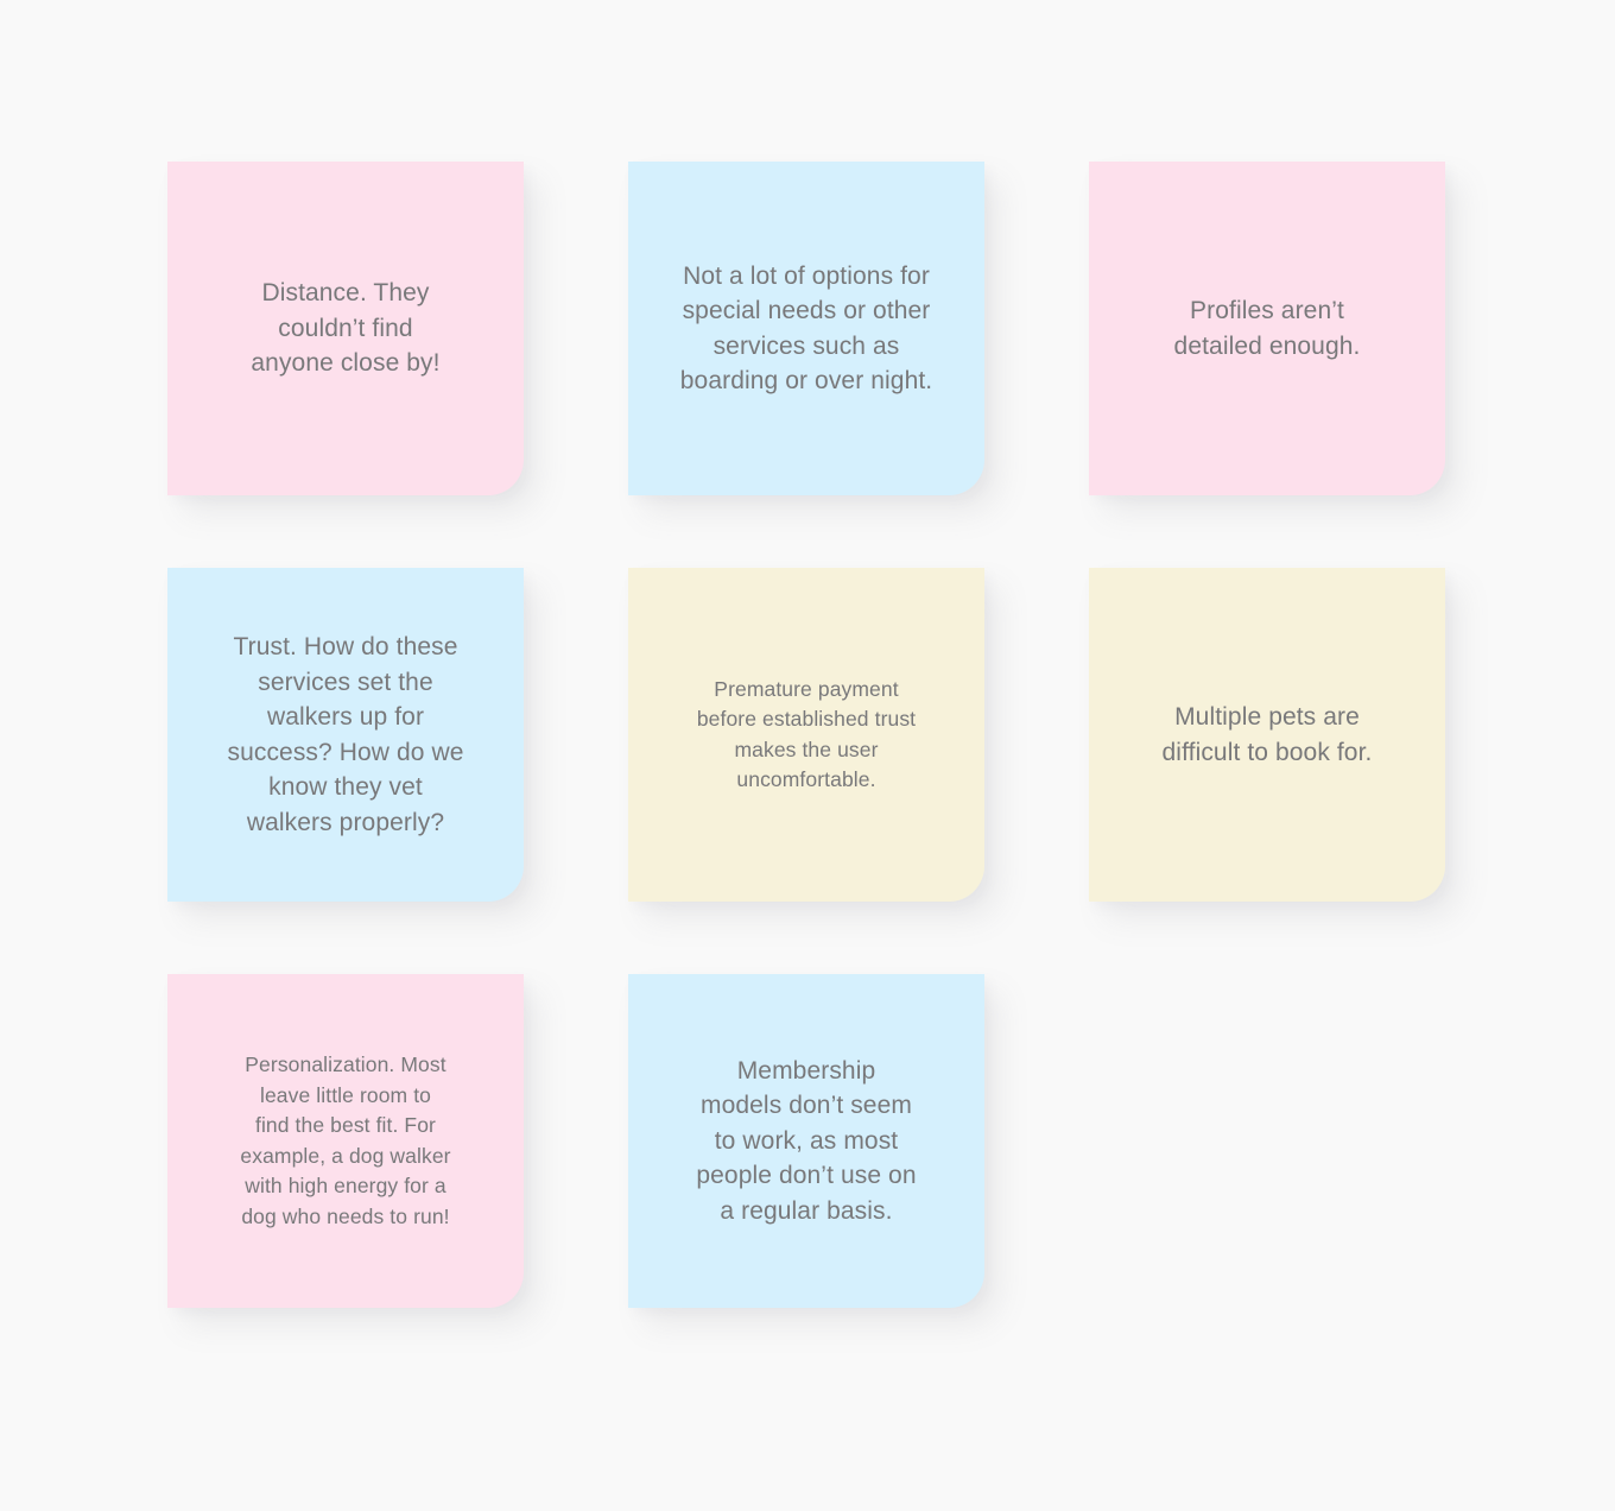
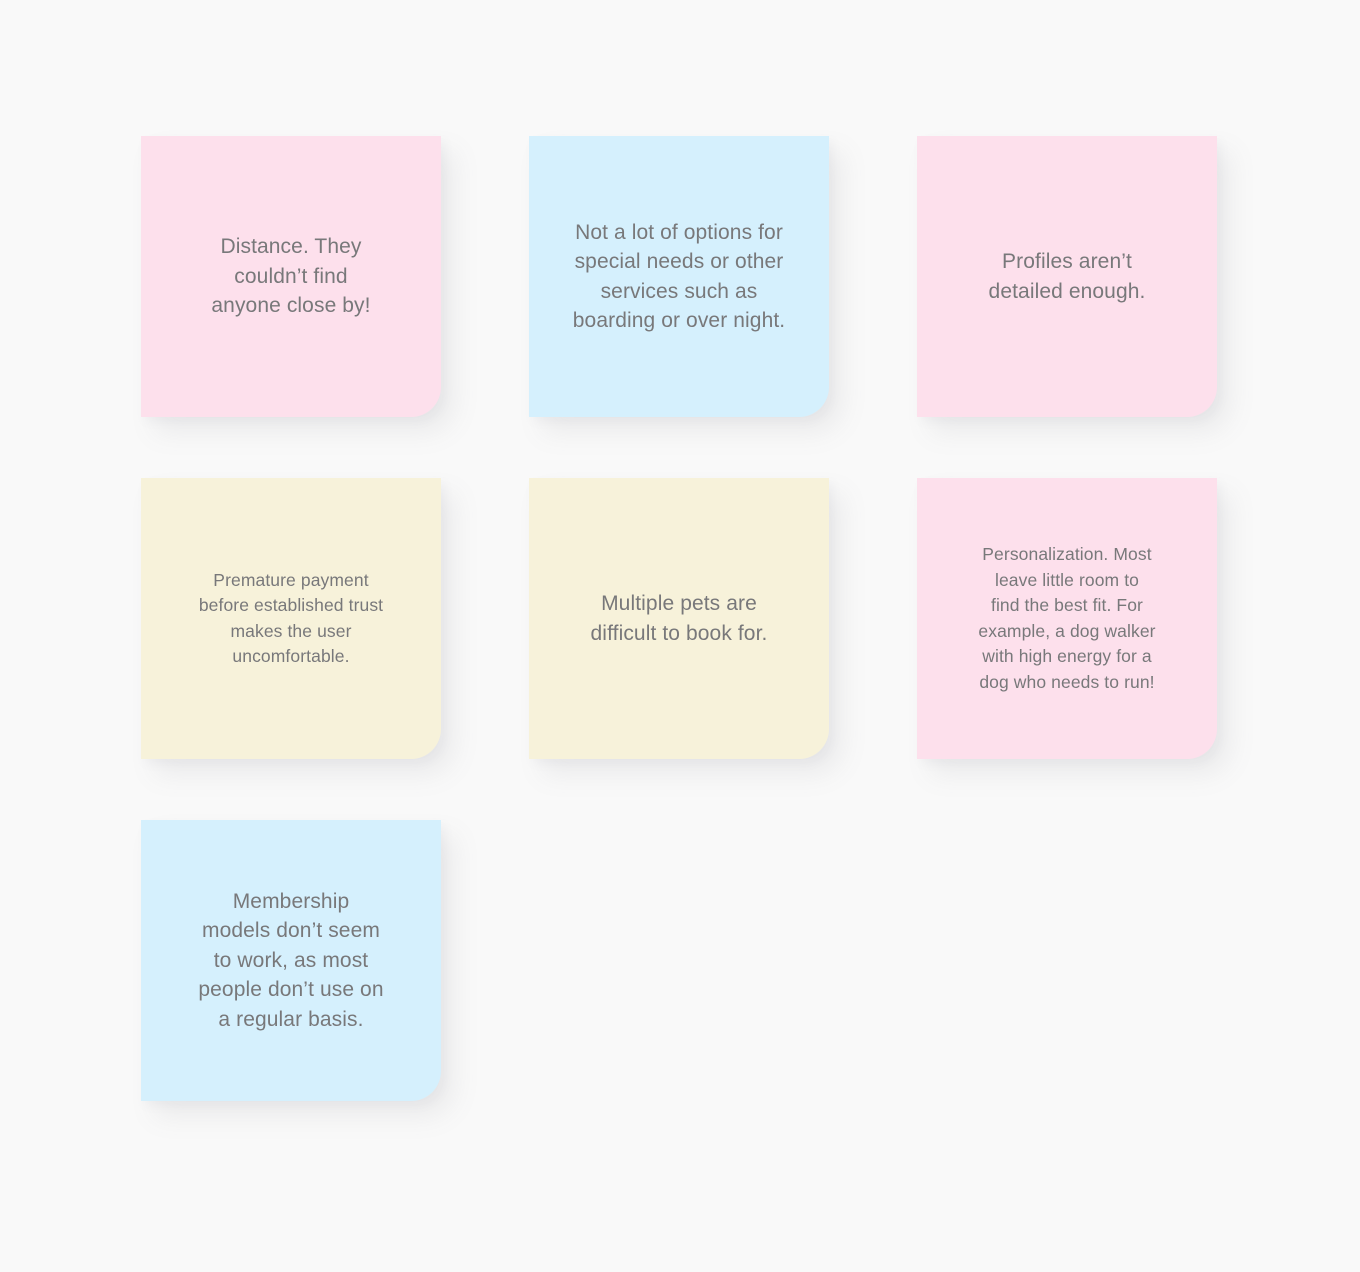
  Distance. They
  couldn’t find
  anyone close by!
  Not a lot of options for
  special needs or other
  services such as
  boarding or over night.
  Profiles aren’t
  detailed enough.
- Trust. How do these
- services set the
- walkers up for
- success? How do we
- know they vet
- walkers properly?
  Premature payment
  before established trust
  makes the user
  uncomfortable.
  Multiple pets are
  difficult to book for.
  Personalization. Most
  leave little room to
  find the best fit. For
  example, a dog walker
  with high energy for a
  dog who needs to run!
  Membership
  models don’t seem
  to work, as most
  people don’t use on
  a regular basis.
